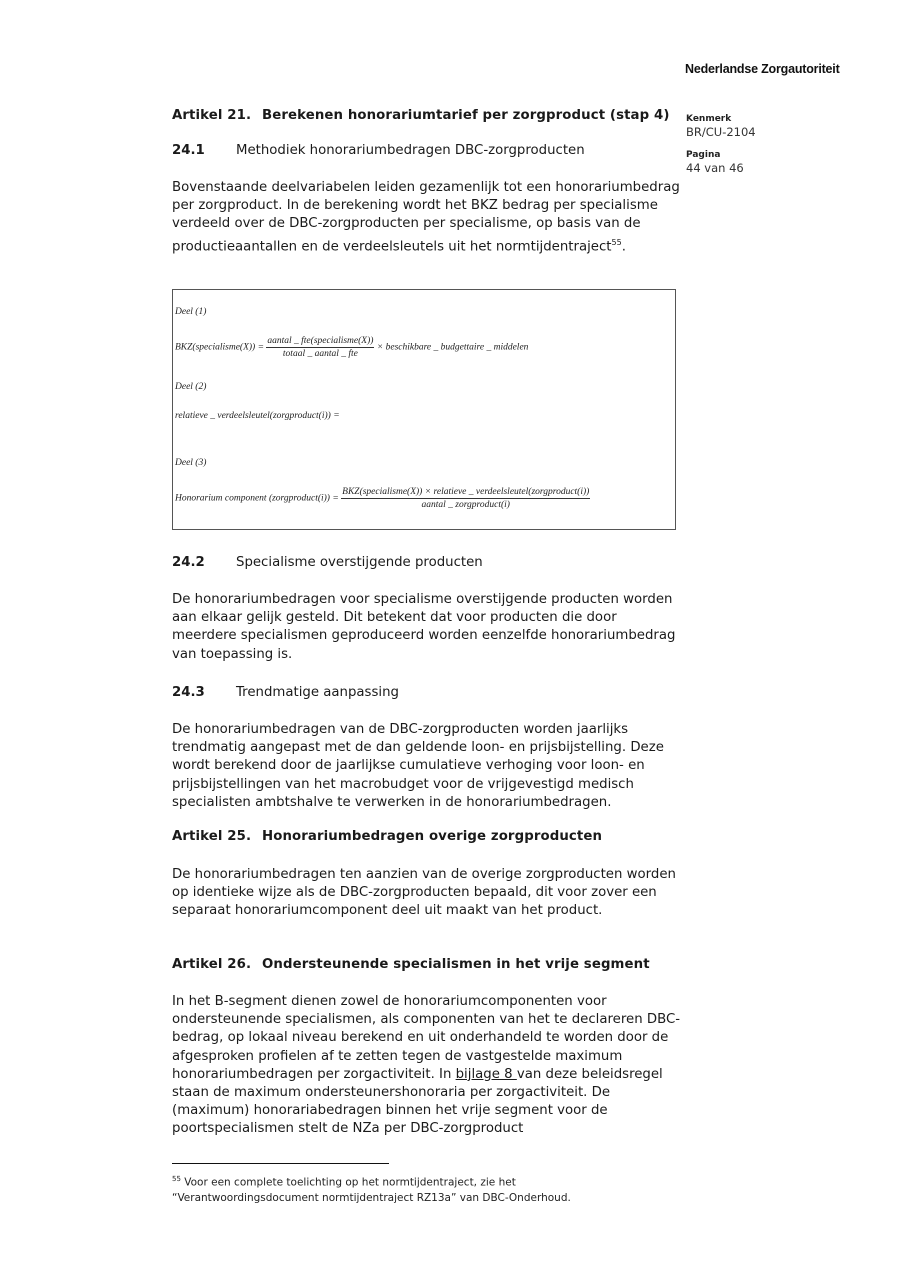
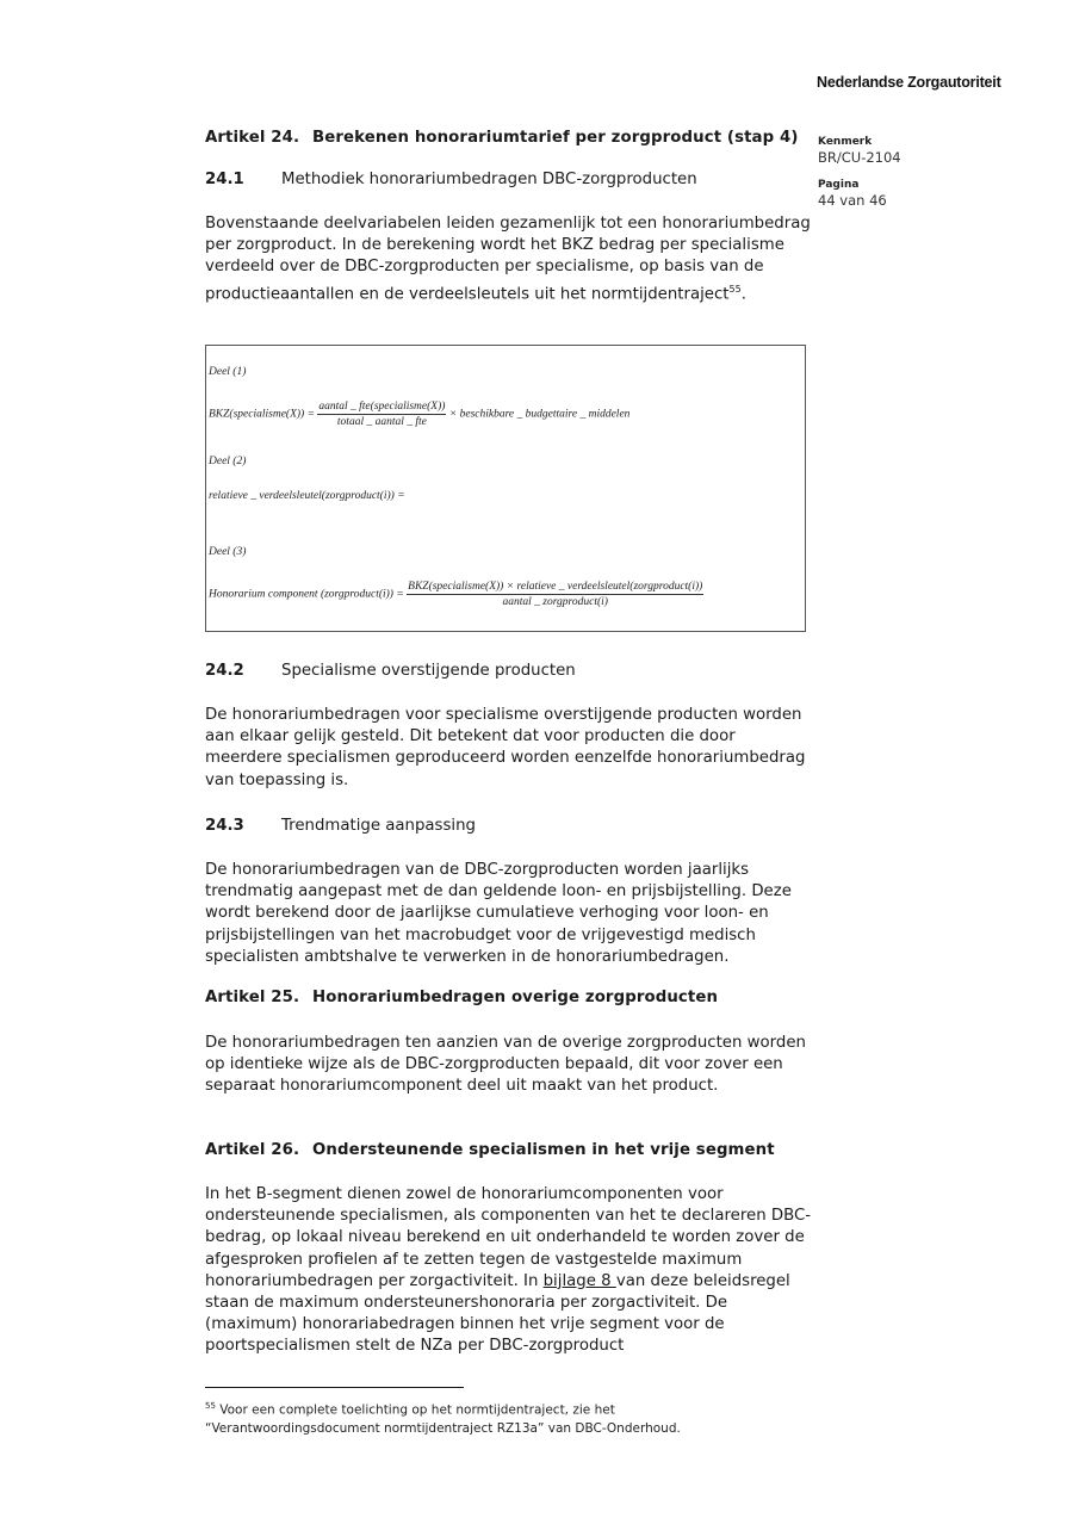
  Nederlandse Zorgautoriteit
  Kenmerk
  BR/CU-2104
  Pagina
  44 van 46
- Artikel 21. Berekenen honorariumtarief per zorgproduct (stap 4)
+ Artikel 24. Berekenen honorariumtarief per zorgproduct (stap 4)
  24.1 Methodiek honorariumbedragen DBC-zorgproducten
  Bovenstaande deelvariabelen leiden gezamenlijk tot een honorariumbedrag per zorgproduct. In de berekening wordt het BKZ bedrag per specialisme verdeeld over de DBC-zorgproducten per specialisme, op basis van de productieaantallen en de verdeelsleutels uit het normtijdentraject55.
  Deel (1)
  BKZ(specialisme(X)) =
  aantal _ fte(specialisme(X))
  totaal _ aantal _ fte
  × beschikbare _ budgettaire _ middelen
  Deel (2)
  relatieve _ verdeelsleutel(zorgproduct(i)) =
  Deel (3)
  Honorarium component (zorgproduct(i)) =
  BKZ(specialisme(X)) × relatieve _ verdeelsleutel(zorgproduct(i))
  aantal _ zorgproduct(i)
  24.2 Specialisme overstijgende producten
  De honorariumbedragen voor specialisme overstijgende producten worden aan elkaar gelijk gesteld. Dit betekent dat voor producten die door meerdere specialismen geproduceerd worden eenzelfde honorariumbedrag van toepassing is.
  24.3 Trendmatige aanpassing
  De honorariumbedragen van de DBC-zorgproducten worden jaarlijks trendmatig aangepast met de dan geldende loon- en prijsbijstelling. Deze wordt berekend door de jaarlijkse cumulatieve verhoging voor loon- en prijsbijstellingen van het macrobudget voor de vrijgevestigd medisch specialisten ambtshalve te verwerken in de honorariumbedragen.
  Artikel 25. Honorariumbedragen overige zorgproducten
  De honorariumbedragen ten aanzien van de overige zorgproducten worden op identieke wijze als de DBC-zorgproducten bepaald, dit voor zover een separaat honorariumcomponent deel uit maakt van het product.
  Artikel 26. Ondersteunende specialismen in het vrije segment
- In het B-segment dienen zowel de honorariumcomponenten voor ondersteunende specialismen, als componenten van het te declareren DBC-bedrag, op lokaal niveau berekend en uit onderhandeld te worden door de afgesproken profielen af te zetten tegen de vastgestelde maximum honorariumbedragen per zorgactiviteit. In bijlage 8 van deze beleidsregel staan de maximum ondersteunershonoraria per zorgactiviteit. De (maximum) honorariabedragen binnen het vrije segment voor de poortspecialismen stelt de NZa per DBC-zorgproduct
+ In het B-segment dienen zowel de honorariumcomponenten voor ondersteunende specialismen, als componenten van het te declareren DBC-bedrag, op lokaal niveau berekend en uit onderhandeld te worden zover de afgesproken profielen af te zetten tegen de vastgestelde maximum honorariumbedragen per zorgactiviteit. In bijlage 8 van deze beleidsregel staan de maximum ondersteunershonoraria per zorgactiviteit. De (maximum) honorariabedragen binnen het vrije segment voor de poortspecialismen stelt de NZa per DBC-zorgproduct
  55 Voor een complete toelichting op het normtijdentraject, zie het
  “Verantwoordingsdocument normtijdentraject RZ13a” van DBC-Onderhoud.
